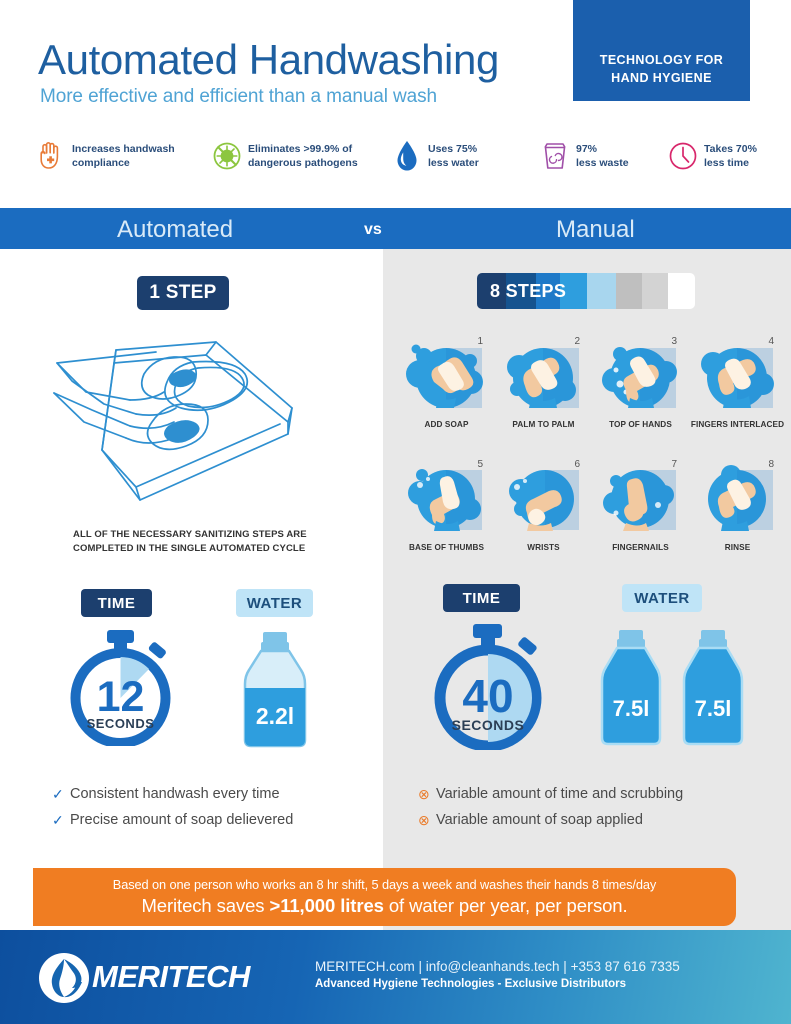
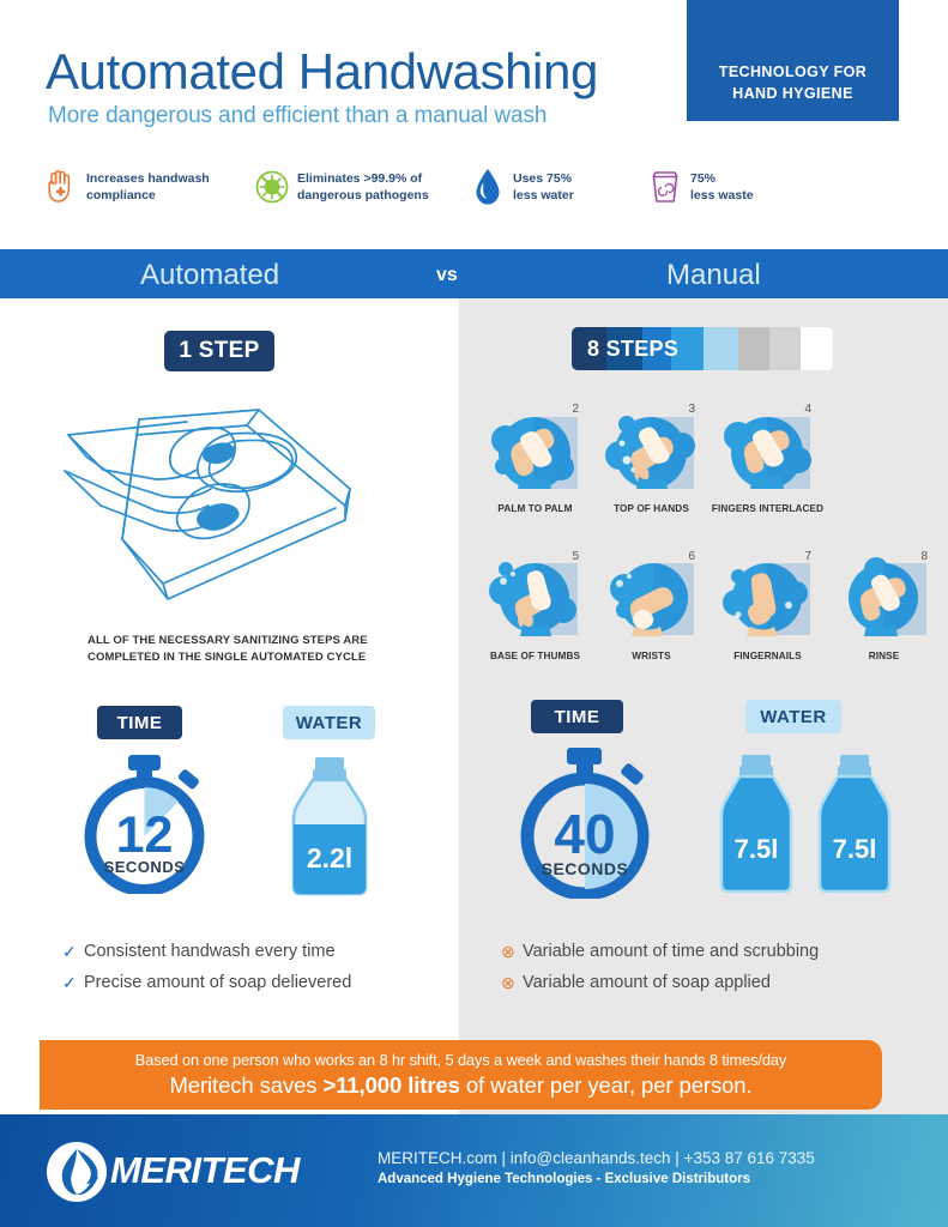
  TECHNOLOGY FOR
  HAND HYGIENE
  Automated Handwashing
- More effective and efficient than a manual wash
+ More dangerous and efficient than a manual wash
  Increases handwash
  compliance
  Eliminates >99.9% of
  dangerous pathogens
  Uses 75%
  less water
- 97%
+ 75%
  less waste
- Takes 70%
- less time
  Automated
  vs
  Manual
  1 STEP
  8 STEPS
  ALL OF THE NECESSARY SANITIZING STEPS ARE
  COMPLETED IN THE SINGLE AUTOMATED CYCLE
- 1
- ADD SOAP
  2
  PALM TO PALM
  3
  TOP OF HANDS
  4
  FINGERS INTERLACED
  5
  BASE OF THUMBS
  6
  WRISTS
  7
  FINGERNAILS
  8
  RINSE
  TIME
  WATER
  12
  SECONDS
  2.2l
  TIME
  WATER
  40
  SECONDS
  7.5l
  7.5l
  ✓
  Consistent handwash every time
  ✓
  Precise amount of soap delievered
  ⊗
  Variable amount of time and scrubbing
  ⊗
  Variable amount of soap applied
  Based on one person who works an 8 hr shift, 5 days a week and washes their hands 8 times/day
  Meritech saves >11,000 litres of water per year, per person.
  MERITECH
  MERITECH.com | info@cleanhands.tech | +353 87 616 7335
  Advanced Hygiene Technologies - Exclusive Distributors
